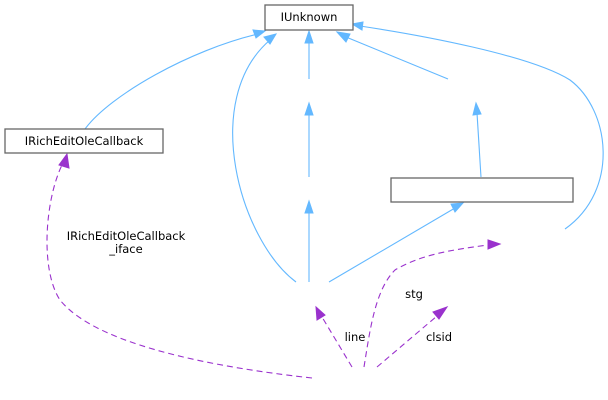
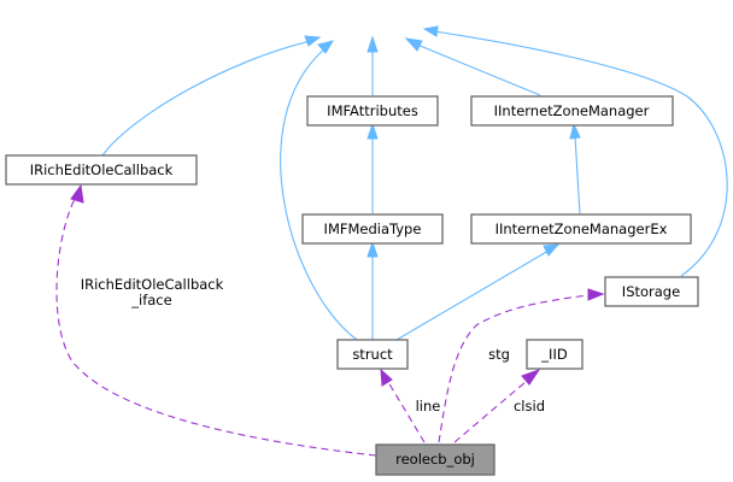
  IRichEditOleCallback
  _iface
  stg
  line
  clsid
- IUnknown
  IRichEditOleCallback
+ IMFAttributes
+ IInternetZoneManager
+ IMFMediaType
+ IInternetZoneManagerEx
+ IStorage
+ struct
+ _IID
+ reolecb_obj
